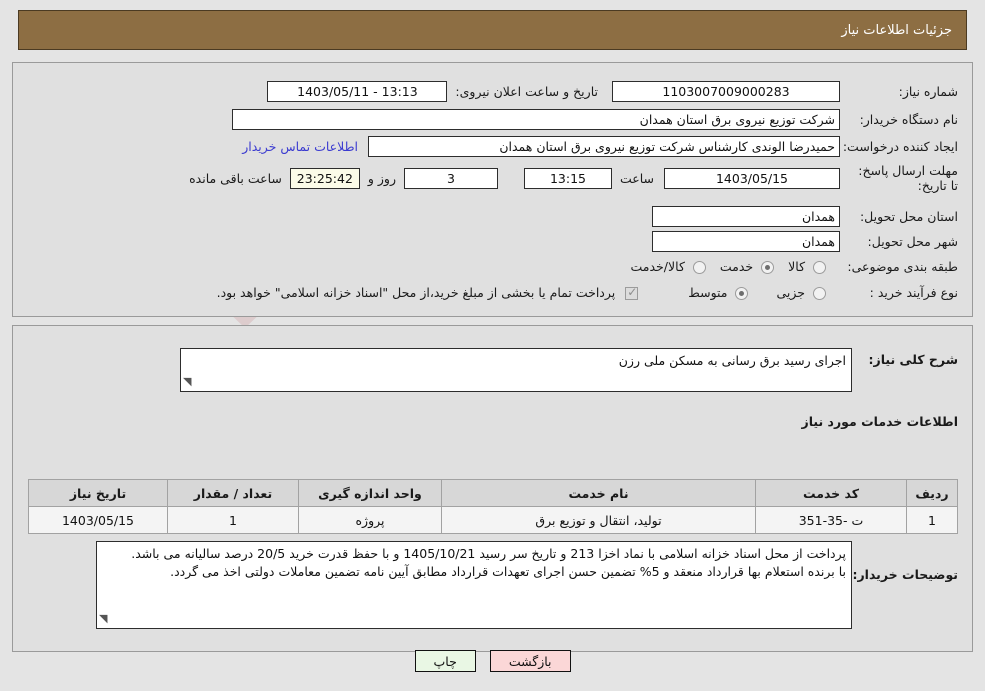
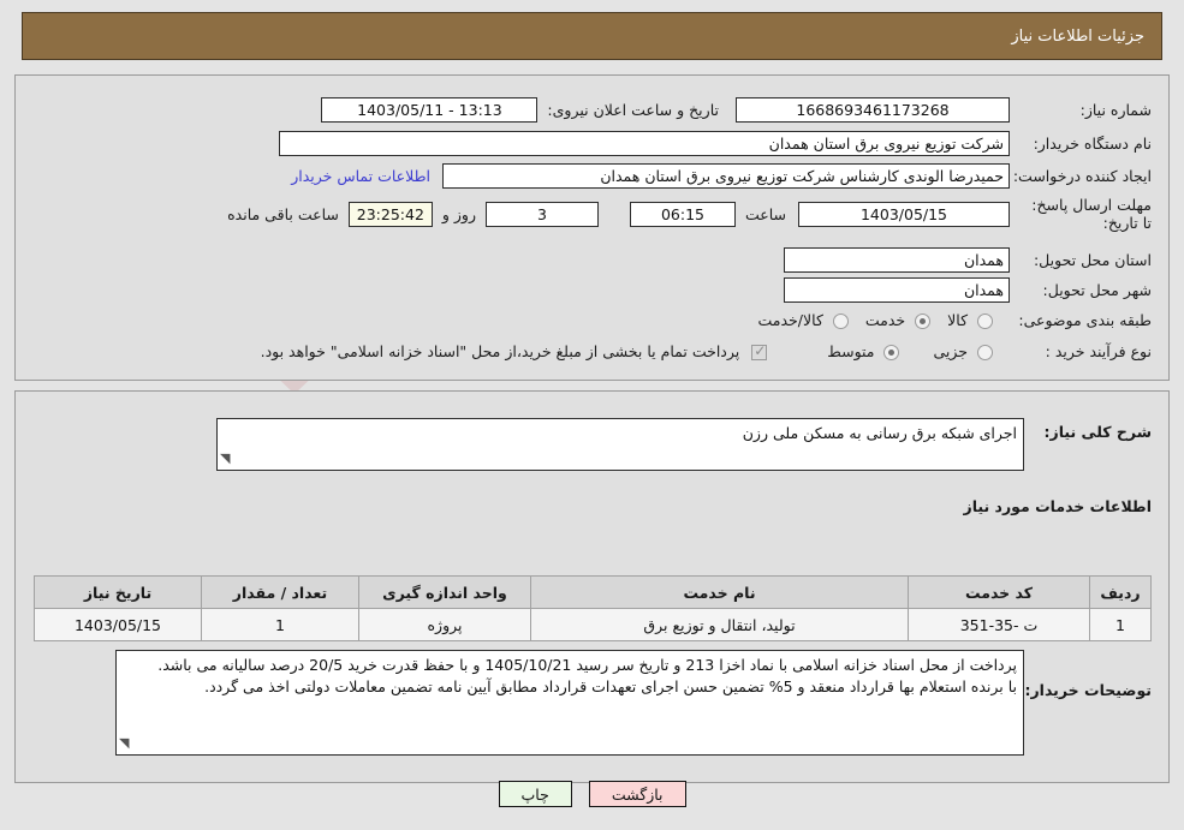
  جزئیات اطلاعات نیاز
  شماره نیاز:
- 1103007009000283
+ 1668693461173268
  تاریخ و ساعت اعلان نیروی:
  1403/05/11 - 13:13
  نام دستگاه خریدار:
  شرکت توزیع نیروی برق استان همدان
  ایجاد کننده درخواست:
  حمیدرضا الوندی کارشناس شرکت توزیع نیروی برق استان همدان
  اطلاعات تماس خریدار
  مهلت ارسال پاسخ: تا تاریخ:
  1403/05/15
  ساعت
- 13:15
+ 06:15
  3
  روز و
  23:25:42
  ساعت باقی مانده
  استان محل تحویل:
  همدان
  شهر محل تحویل:
  همدان
  طبقه بندی موضوعی:
  کالا
  خدمت
  کالا/خدمت
  نوع فرآیند خرید :
  جزیی
  متوسط
  پرداخت تمام یا بخشی از مبلغ خرید،از محل "اسناد خزانه اسلامی" خواهد بود.
  شرح کلی نیاز:
- اجرای رسید برق رسانی به مسکن ملی رزن
+ اجرای شبکه برق رسانی به مسکن ملی رزن
  اطلاعات خدمات مورد نیاز
  ردیف	کد خدمت	نام خدمت	واحد اندازه گیری	تعداد / مقدار	تاریخ نیاز
  1	ت -35-351	تولید، انتقال و توزیع برق	پروژه	1	1403/05/15
  توضیحات خریدار:
  پرداخت از محل اسناد خزانه اسلامی با نماد اخزا 213 و تاریخ سر رسید 1405/10/21 و با حفظ قدرت خرید 20/5 درصد سالیانه می باشد.
  با برنده استعلام بها قرارداد منعقد و 5% تضمین حسن اجرای تعهدات قرارداد مطابق آیین نامه تضمین معاملات دولتی اخذ می گردد.
  بازگشت
  چاپ
